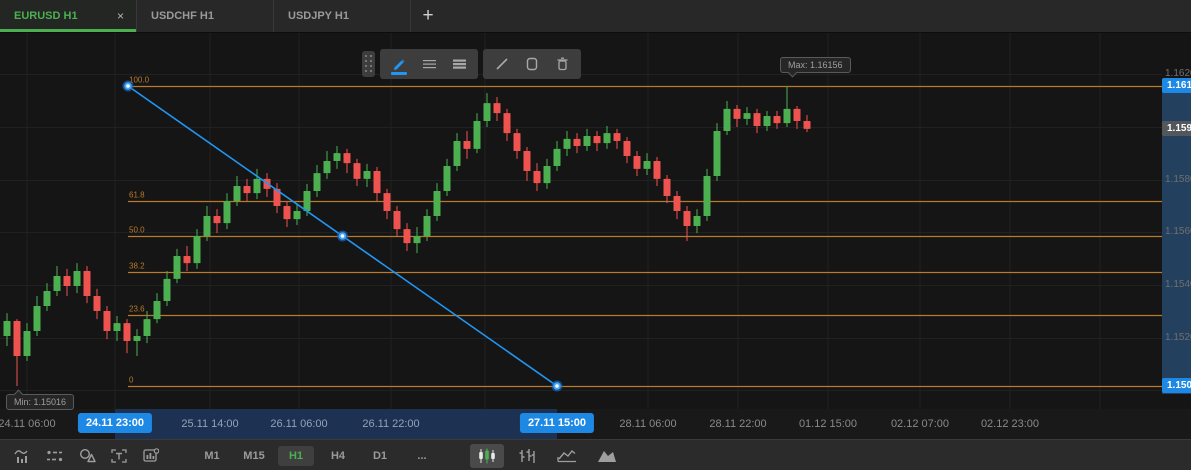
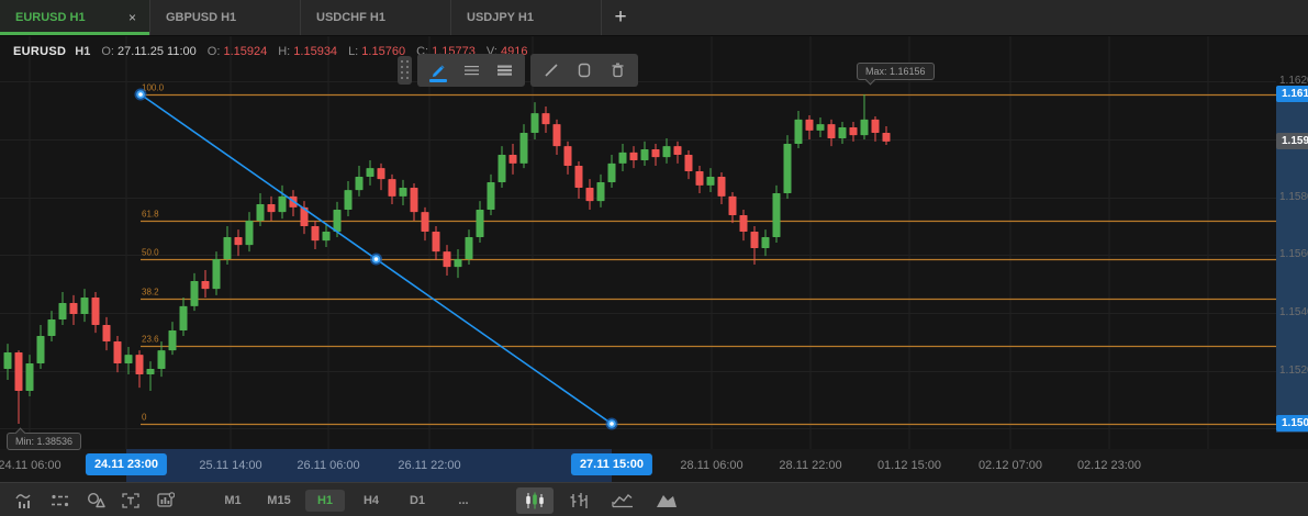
  EURUSD H1
  ×
+ GBPUSD H1
  USDCHF H1
  USDJPY H1
  +
  100.0
  61.8
  50.0
  38.2
  23.6
  0
+ EURUSD H1 O: 27.11.25 11:00 O: 1.15924 H: 1.15934 L: 1.15760 C: 1.15773 V: 4916
  Max: 1.16156
- Min: 1.15016
+ Min: 1.38536
  1.162
  1.158
  1.156
  1.154
  1.152
  1.161
  1.159
  1.150
  24.11 06:00
  25.11 14:00
  26.11 06:00
  26.11 22:00
  28.11 06:00
  28.11 22:00
  01.12 15:00
  02.12 07:00
  02.12 23:00
  24.11 23:00
  27.11 15:00
  M1
  M15
  H1
  H4
  D1
  ...
